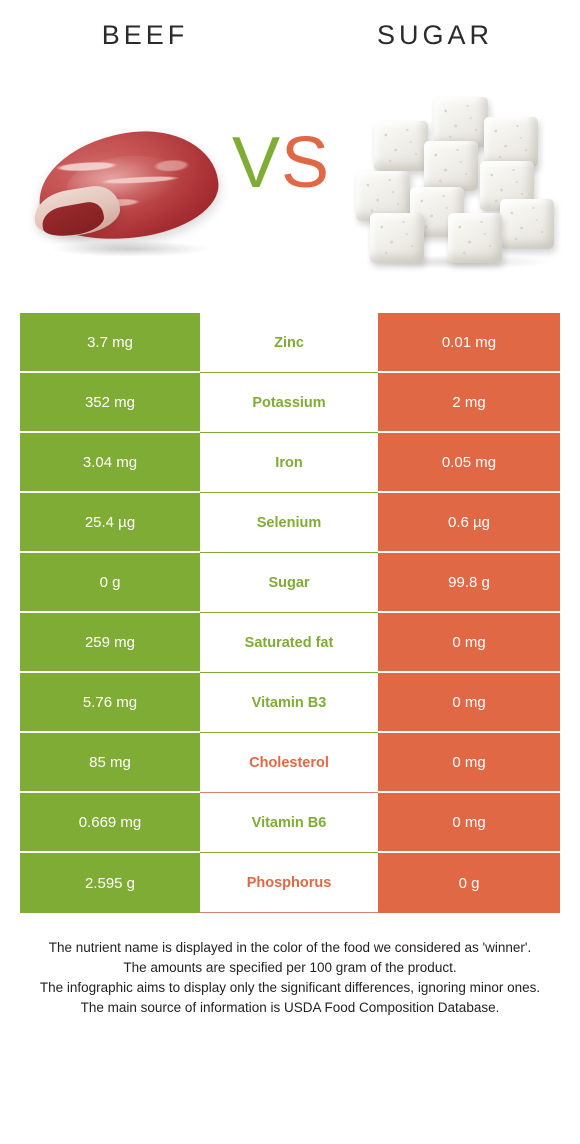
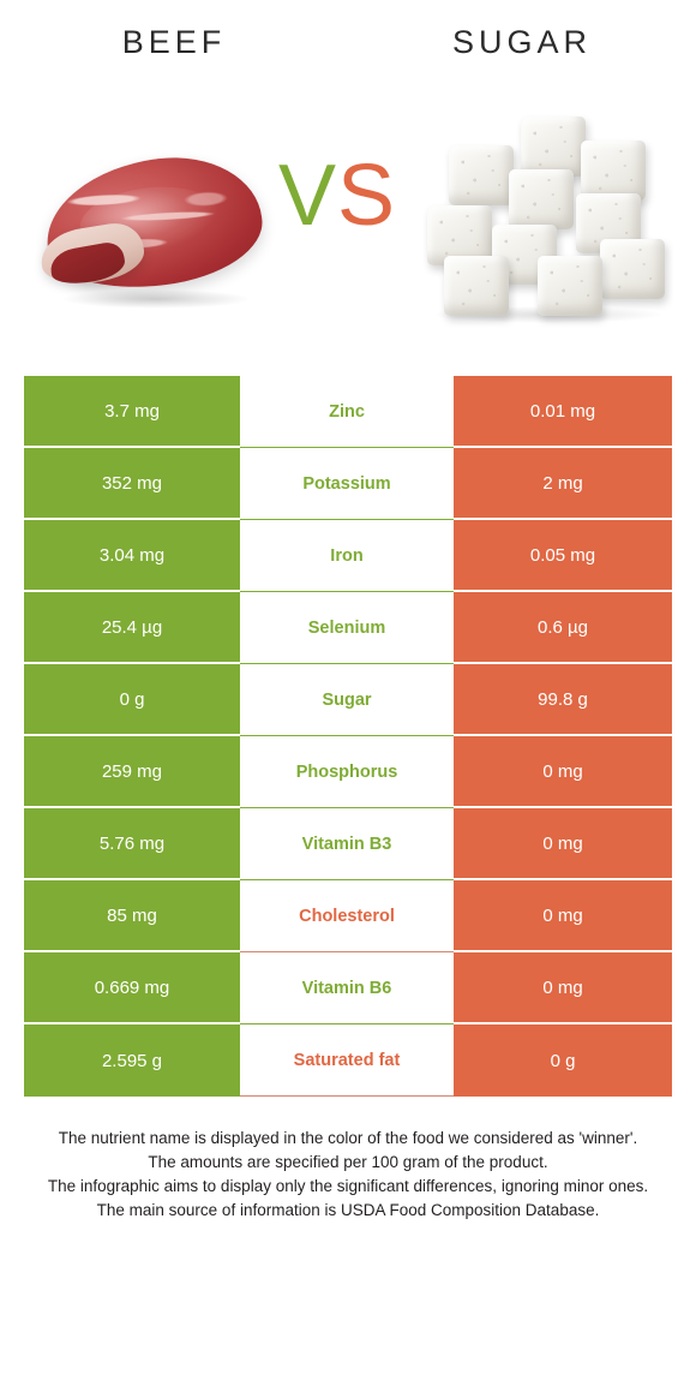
  BEEF
  SUGAR
  VS
  3.7 mg
  Zinc
  0.01 mg
  352 mg
  Potassium
  2 mg
  3.04 mg
  Iron
  0.05 mg
  25.4 µg
  Selenium
  0.6 µg
  0 g
  Sugar
  99.8 g
  259 mg
- Saturated fat
+ Phosphorus
  0 mg
  5.76 mg
  Vitamin B3
  0 mg
  85 mg
  Cholesterol
  0 mg
  0.669 mg
  Vitamin B6
  0 mg
  2.595 g
- Phosphorus
+ Saturated fat
  0 g
  The nutrient name is displayed in the color of the food we considered as 'winner'.
  The amounts are specified per 100 gram of the product.
  The infographic aims to display only the significant differences, ignoring minor ones.
  The main source of information is USDA Food Composition Database.
